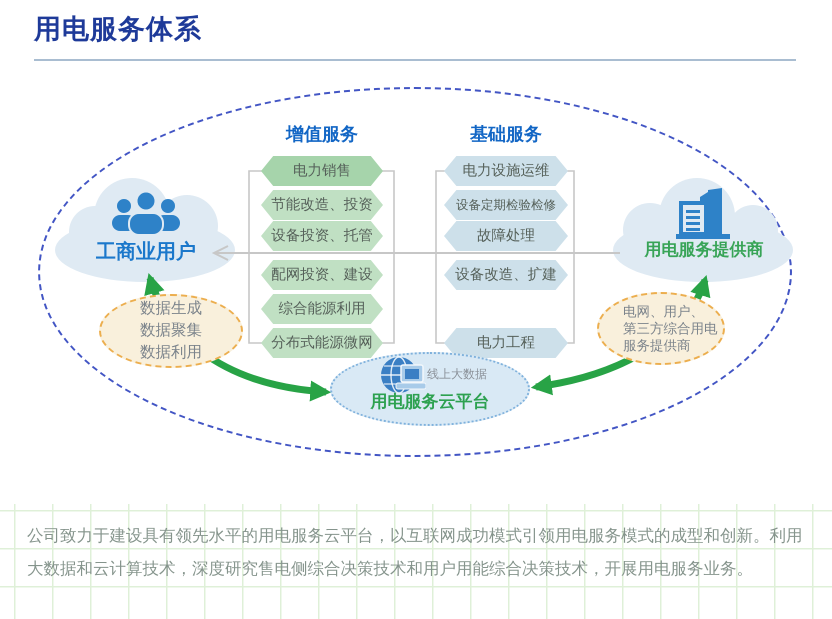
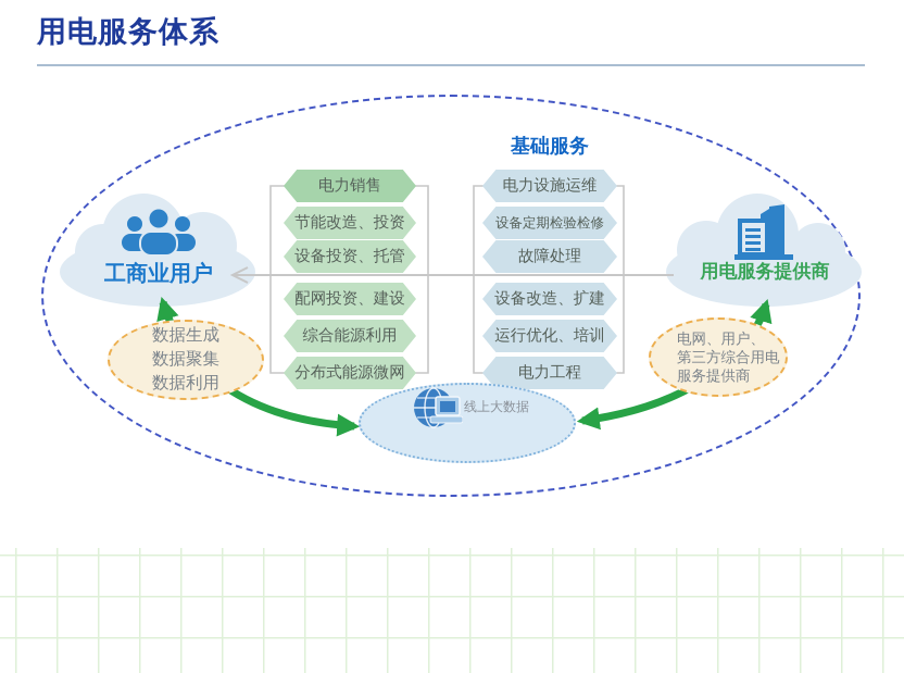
  用电服务体系
- 增值服务
  基础服务
  电力销售
  节能改造、投资
  设备投资、托管
  配网投资、建设
  综合能源利用
  分布式能源微网
  电力设施运维
  设备定期检验检修
  故障处理
  设备改造、扩建
+ 运行优化、培训
  电力工程
  工商业用户
  用电服务提供商
  数据生成
  数据聚集
  数据利用
  电网、用户、
  第三方综合用电
  服务提供商
  线上大数据
- 用电服务云平台
- 公司致力于建设具有领先水平的用电服务云平台，以互联网成功模式引领用电服务模式的成型和创新。利用大数据和云计算技术，深度研究售电侧综合决策技术和用户用能综合决策技术，开展用电服务业务。
